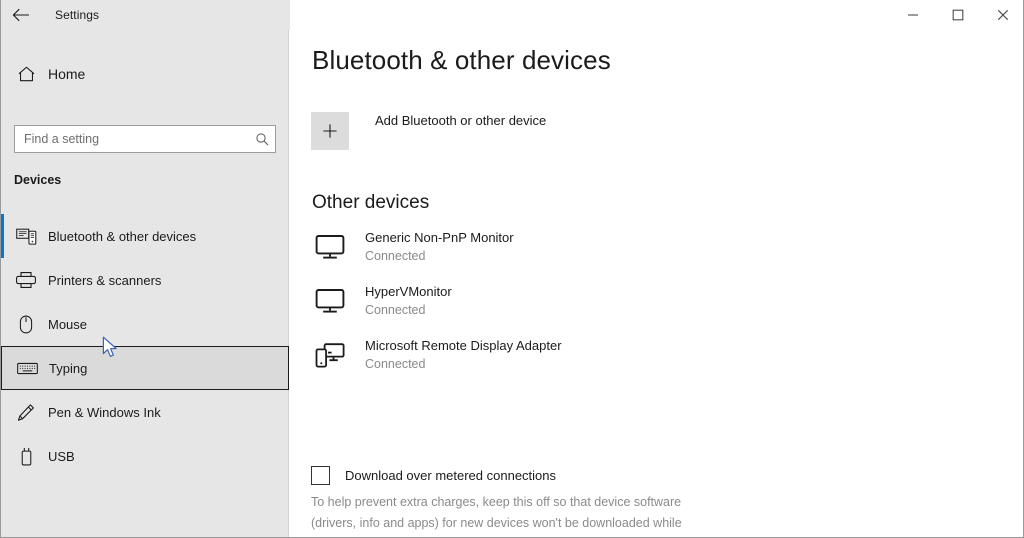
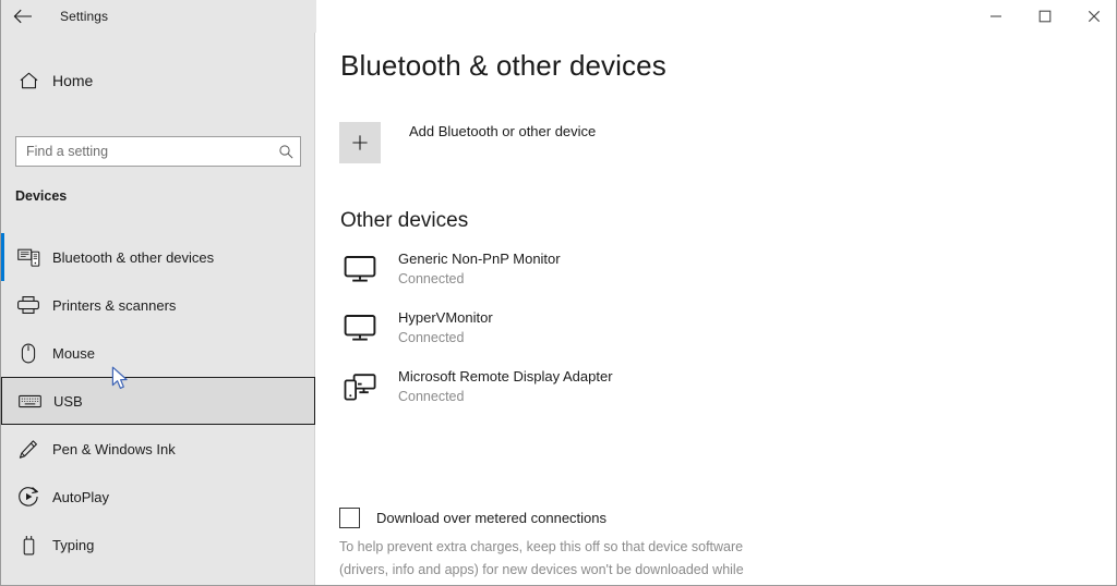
  Settings
  Home
  Find a setting
  Devices
  Bluetooth & other devices
  Printers & scanners
  Mouse
- Typing
+ USB
  Pen & Windows Ink
+ AutoPlay
- USB
+ Typing
  Bluetooth & other devices
  Add Bluetooth or other device
  Other devices
  Generic Non-PnP Monitor
  Connected
  HyperVMonitor
  Connected
  Microsoft Remote Display Adapter
  Connected
  Download over metered connections
  To help prevent extra charges, keep this off so that device software (drivers, info and apps) for new devices won't be downloaded while
